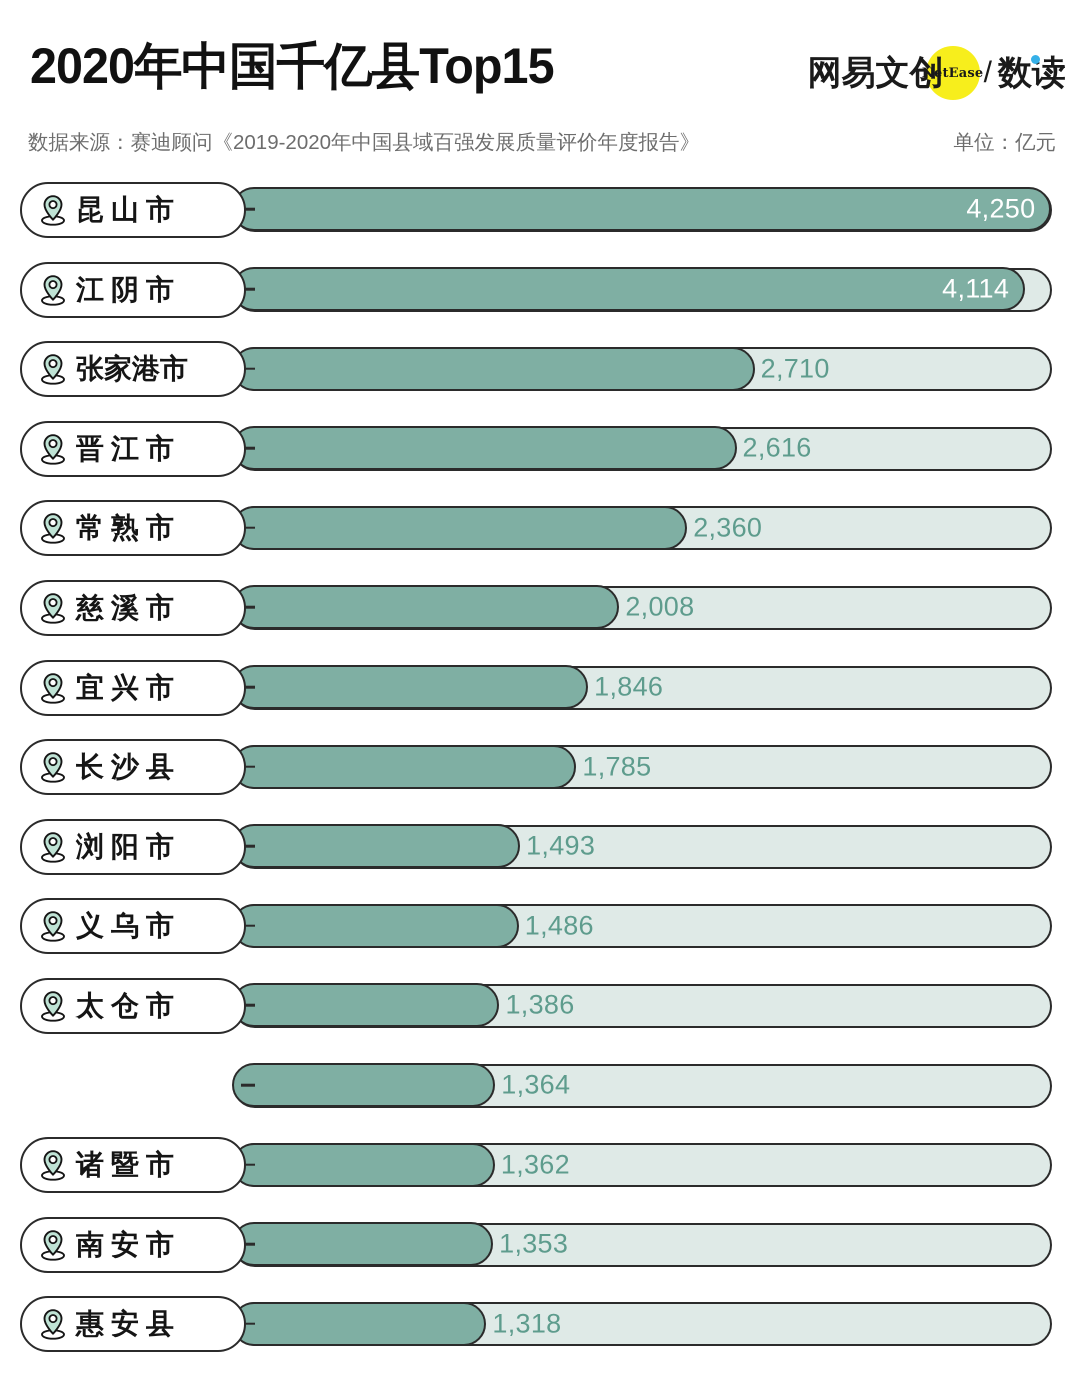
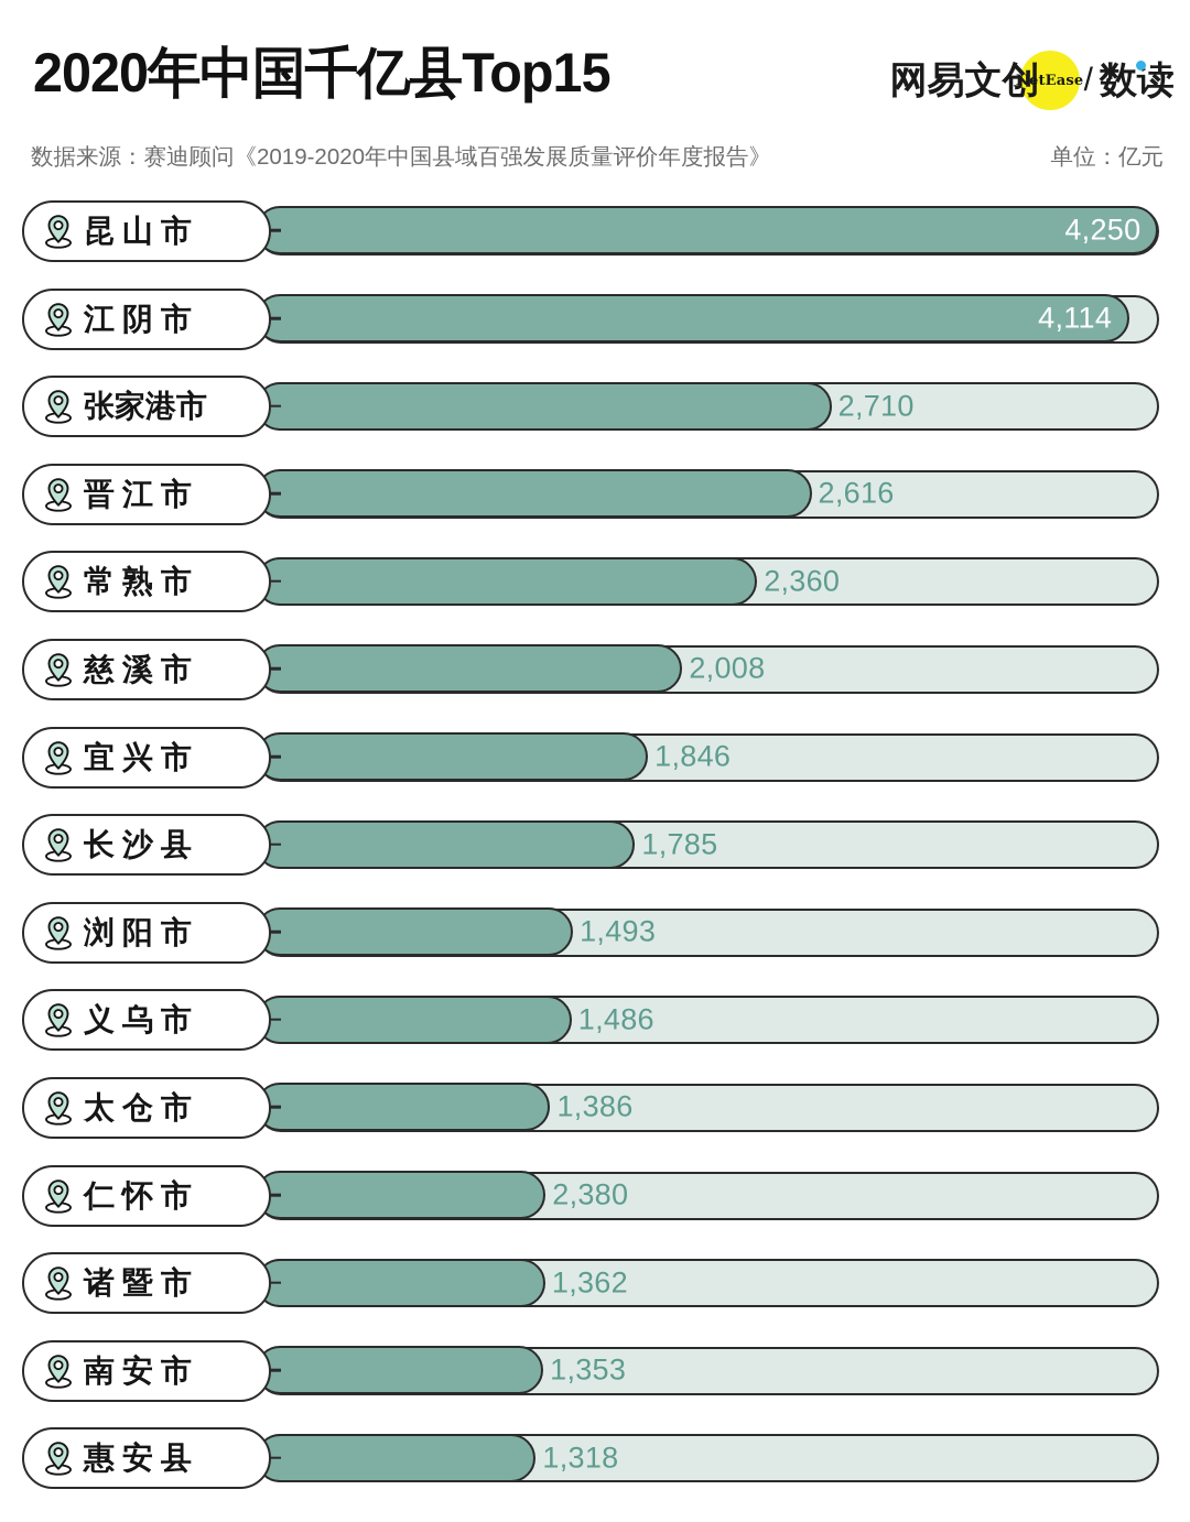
  2020年中国千亿县Top15
  网易文创
  NetEase
  /
  数读
  数据来源：赛迪顾问《2019-2020年中国县域百强发展质量评价年度报告》
  单位：亿元
  4,250
  昆山市
  4,114
  江阴市
  2,710
  张家港市
  2,616
  晋江市
  2,360
  常熟市
  2,008
  慈溪市
  1,846
  宜兴市
  1,785
  长沙县
  1,493
  浏阳市
  1,486
  义乌市
  1,386
  太仓市
- 1,364
+ 2,380
+ 仁怀市
  1,362
  诸暨市
  1,353
  南安市
  1,318
  惠安县
